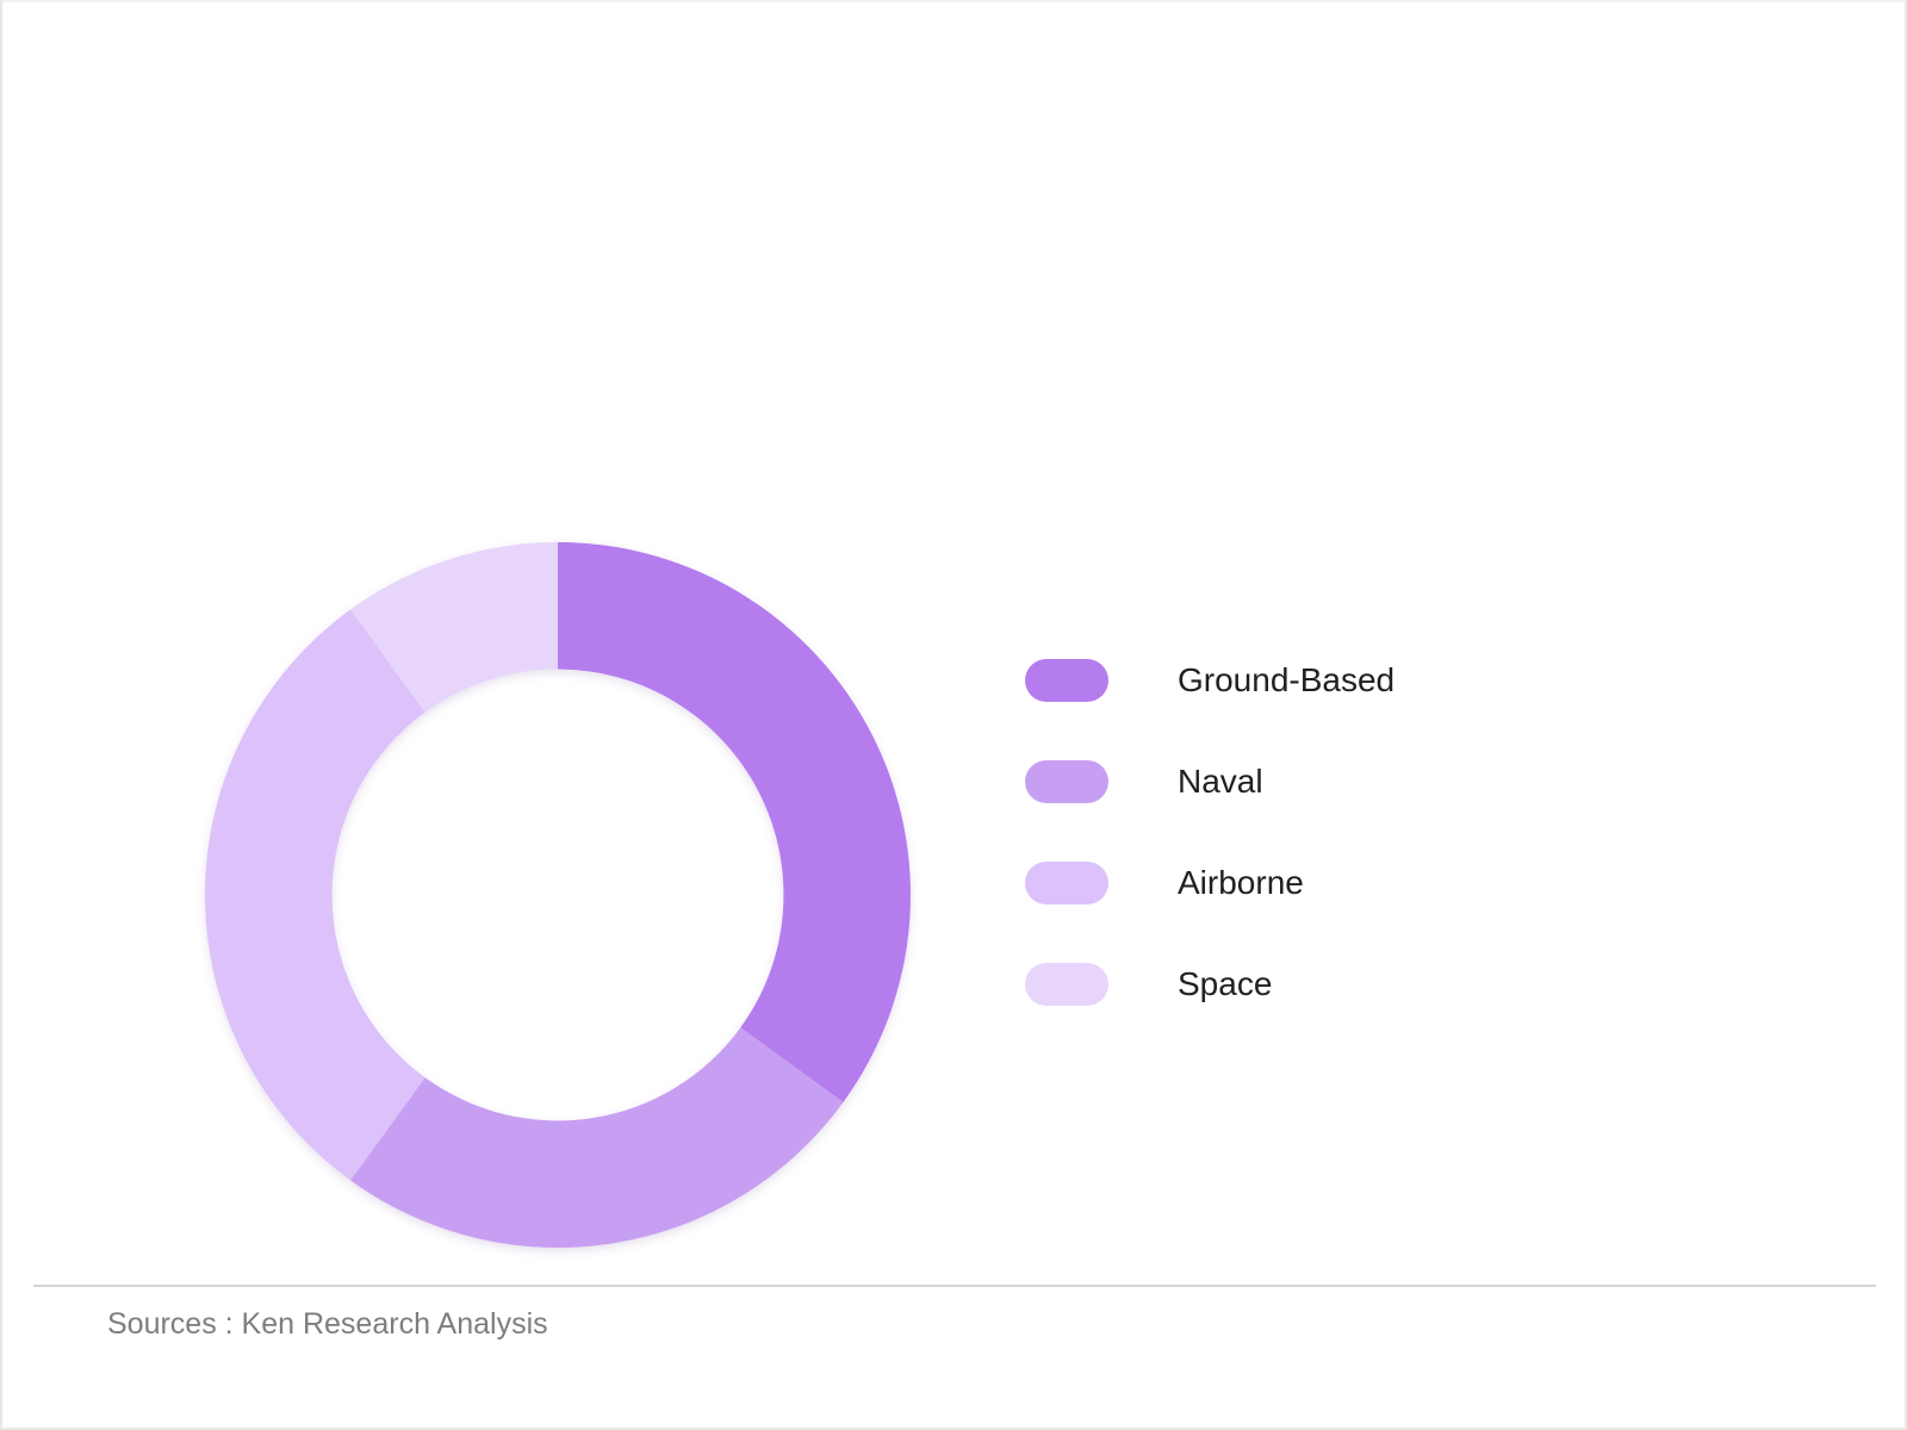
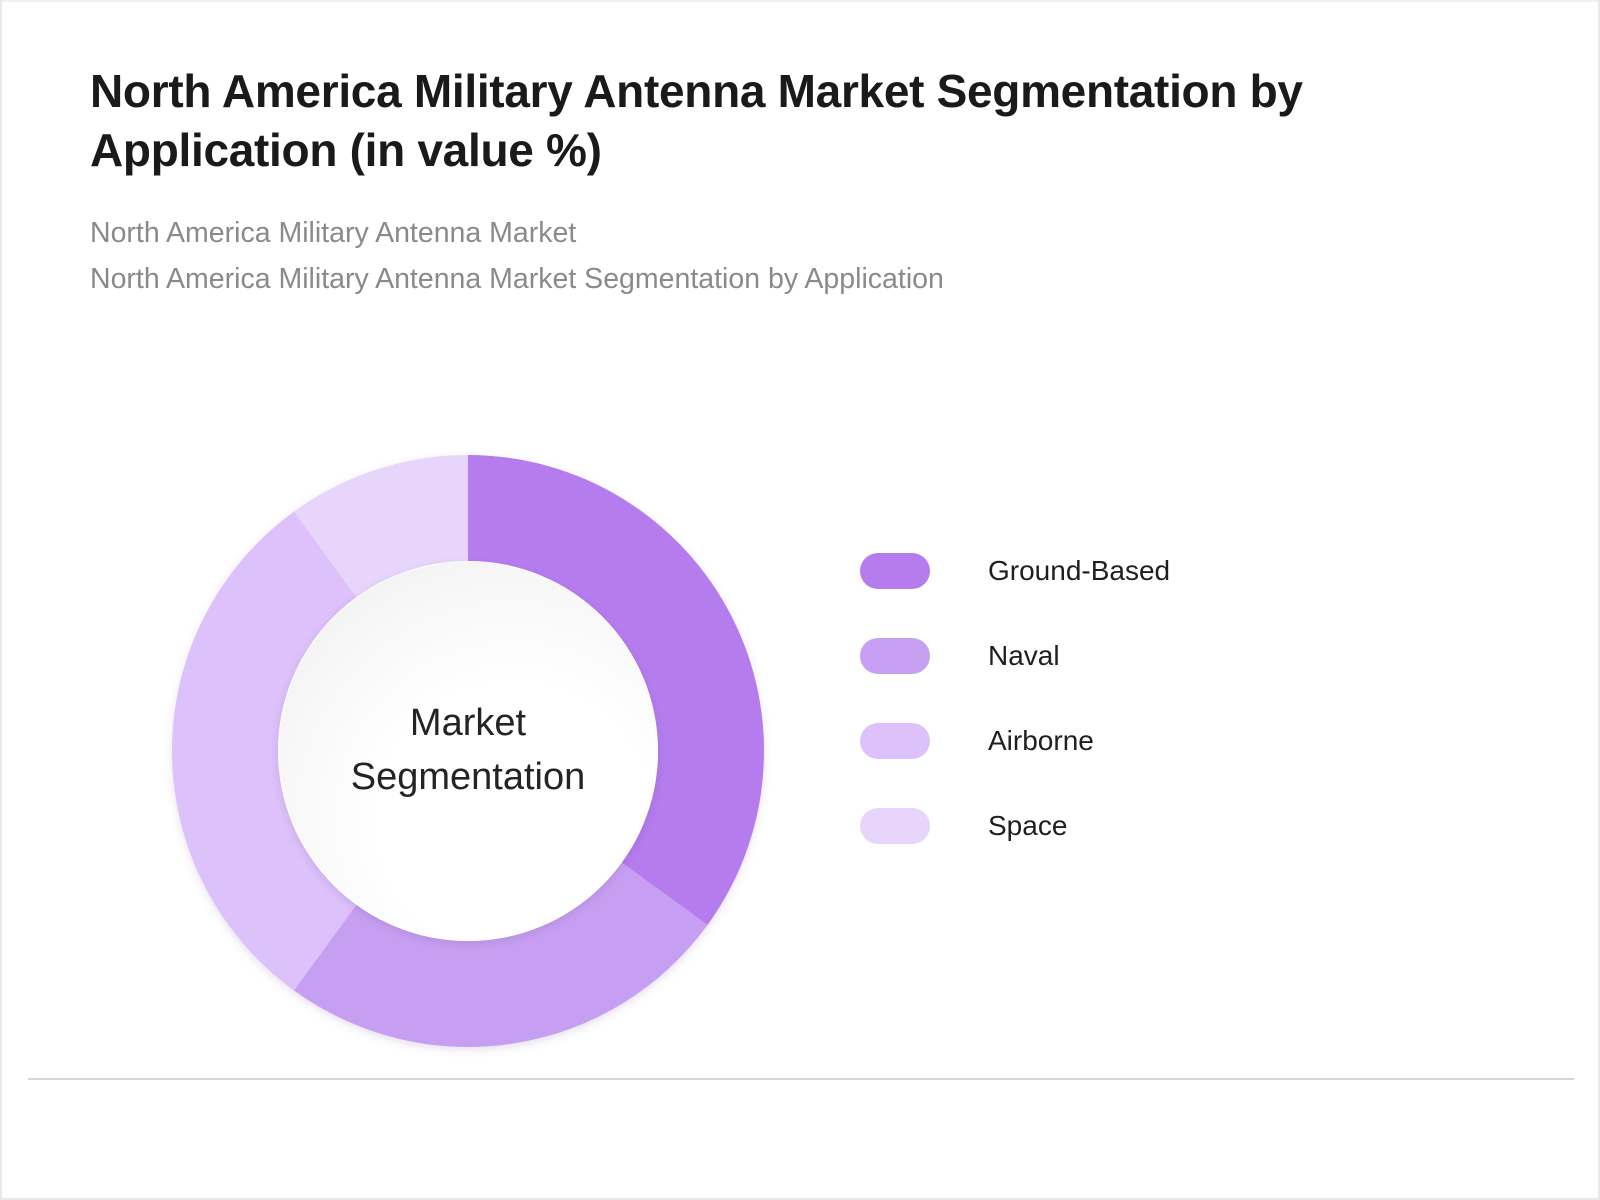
+ North America Military Antenna Market Segmentation by Application (in value %)
+ North America Military Antenna Market
+ North America Military Antenna Market Segmentation by Application
+ Market
+ Segmentation
  Ground-Based
  Naval
  Airborne
  Space
- Sources : Ken Research Analysis
